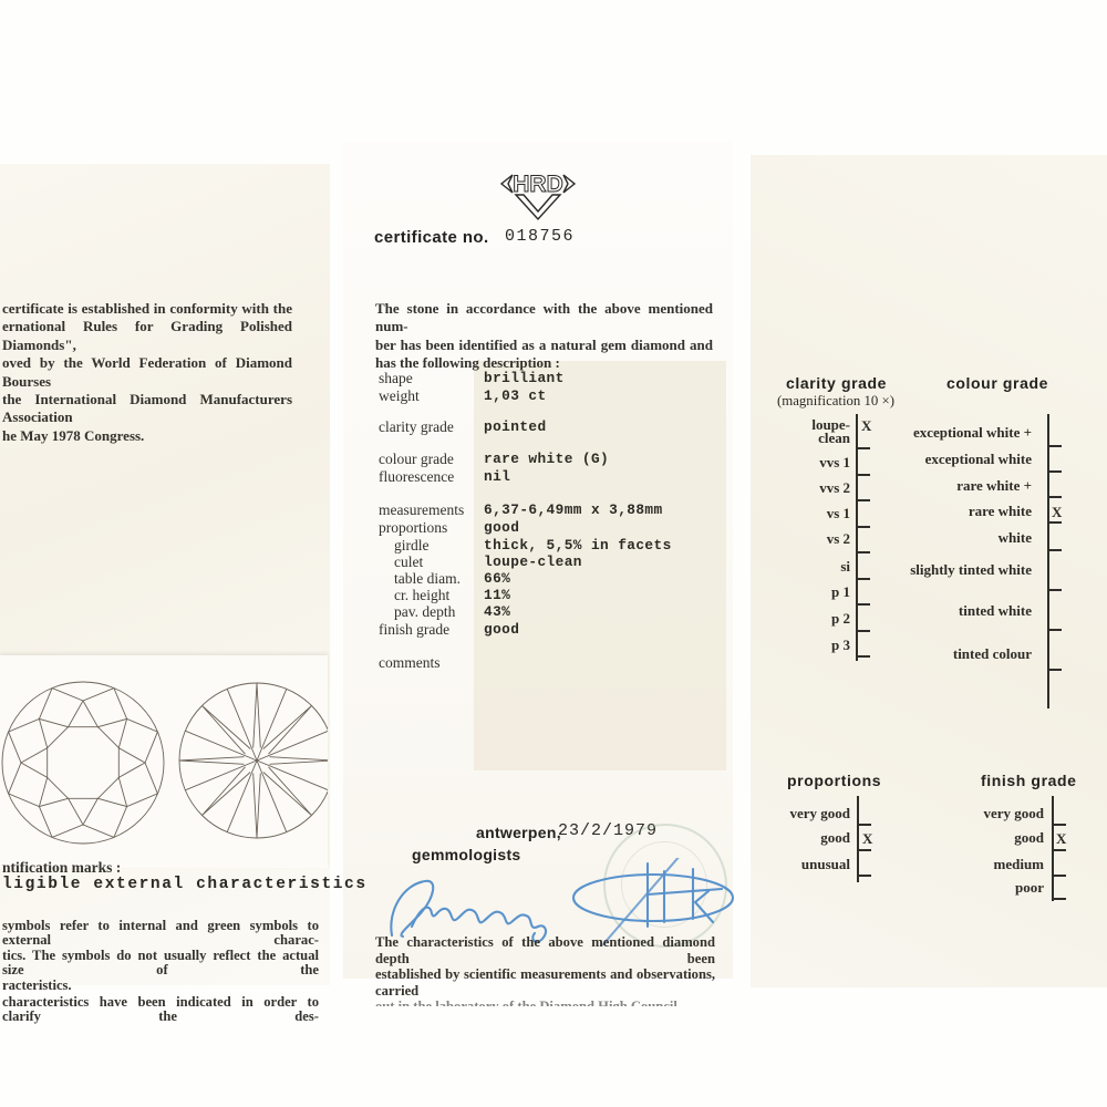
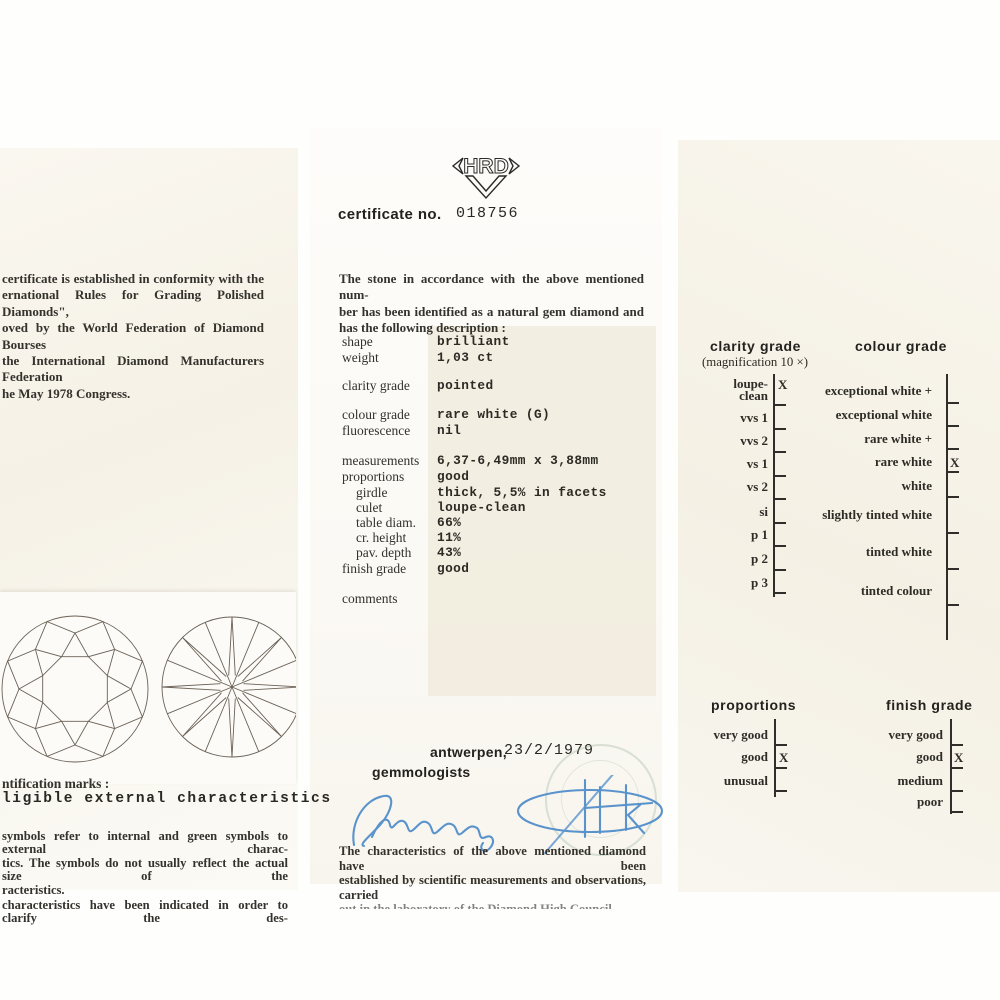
  HRD
  certificate no.
  018756
  The stone in accordance with the above mentioned num-
  ber has been identified as a natural gem diamond and
  has the following description :
  shape
  brilliant
  weight
  1,03 ct
  clarity grade
  pointed
  colour grade
  rare white (G)
  fluorescence
  nil
  measurements
  6,37-6,49mm x 3,88mm
  proportions
  good
  girdle
  thick, 5,5% in facets
  culet
  loupe-clean
  table diam.
  66%
  cr. height
  11%
  pav. depth
  43%
  finish grade
  good
  comments
  antwerpen,
  23/2/1979
  gemmologists
- The characteristics of the above mentioned diamond depth been
+ The characteristics of the above mentioned diamond have been
  established by scientific measurements and observations, carried
  certificate is established in conformity with the
  ernational Rules for Grading Polished Diamonds",
  oved by the World Federation of Diamond Bourses
- the International Diamond Manufacturers Association
+ the International Diamond Manufacturers Federation
  he May 1978 Congress.
  ntification marks :
  ligible external characteristics
  symbols refer to internal and green symbols to external charac-
  tics. The symbols do not usually reflect the actual size of the
  racteristics.
  characteristics have been indicated in order to clarify the des-
  clarity grade
  (magnification 10 ×)
  loupe-
  clean
  X
  vvs 1
  vvs 2
  vs 1
  vs 2
  si
  p 1
  p 2
  p 3
  colour grade
  exceptional white +
  exceptional white
  rare white +
  rare white
  X
  white
  slightly tinted white
  tinted white
  tinted colour
  proportions
  very good
  good
  X
  unusual
  finish grade
  very good
  good
  X
  medium
  poor
